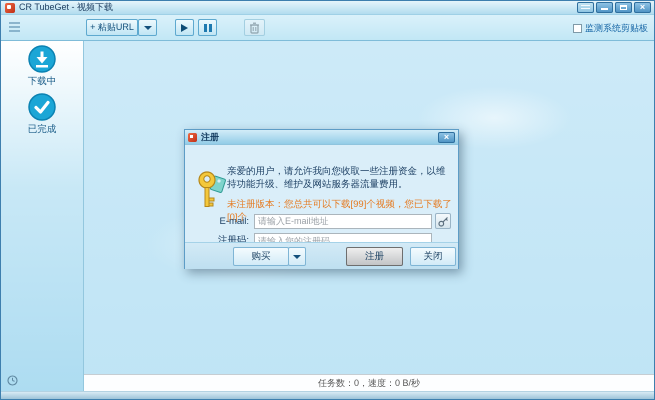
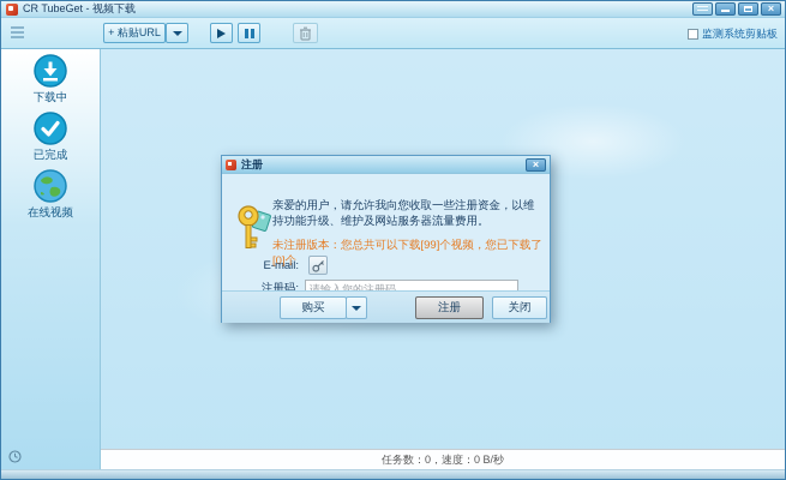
  CR TubeGet - 视频下载
  ×
  + 粘贴URL
  监测系统剪贴板
  下载中
  已完成
+ 在线视频
  任务数：0，速度：0 B/秒
  注册
  ×
  亲爱的用户，请允许我向您收取一些注册资金，以维持功能升级、维护及网站服务器流量费用。
  未注册版本：您总共可以下载[99]个视频，您已下载了[0]个
  E-mail:
- 请输入E-mail地址
  注册码:
  请输入您的注册码
  购买
  注册
  关闭
